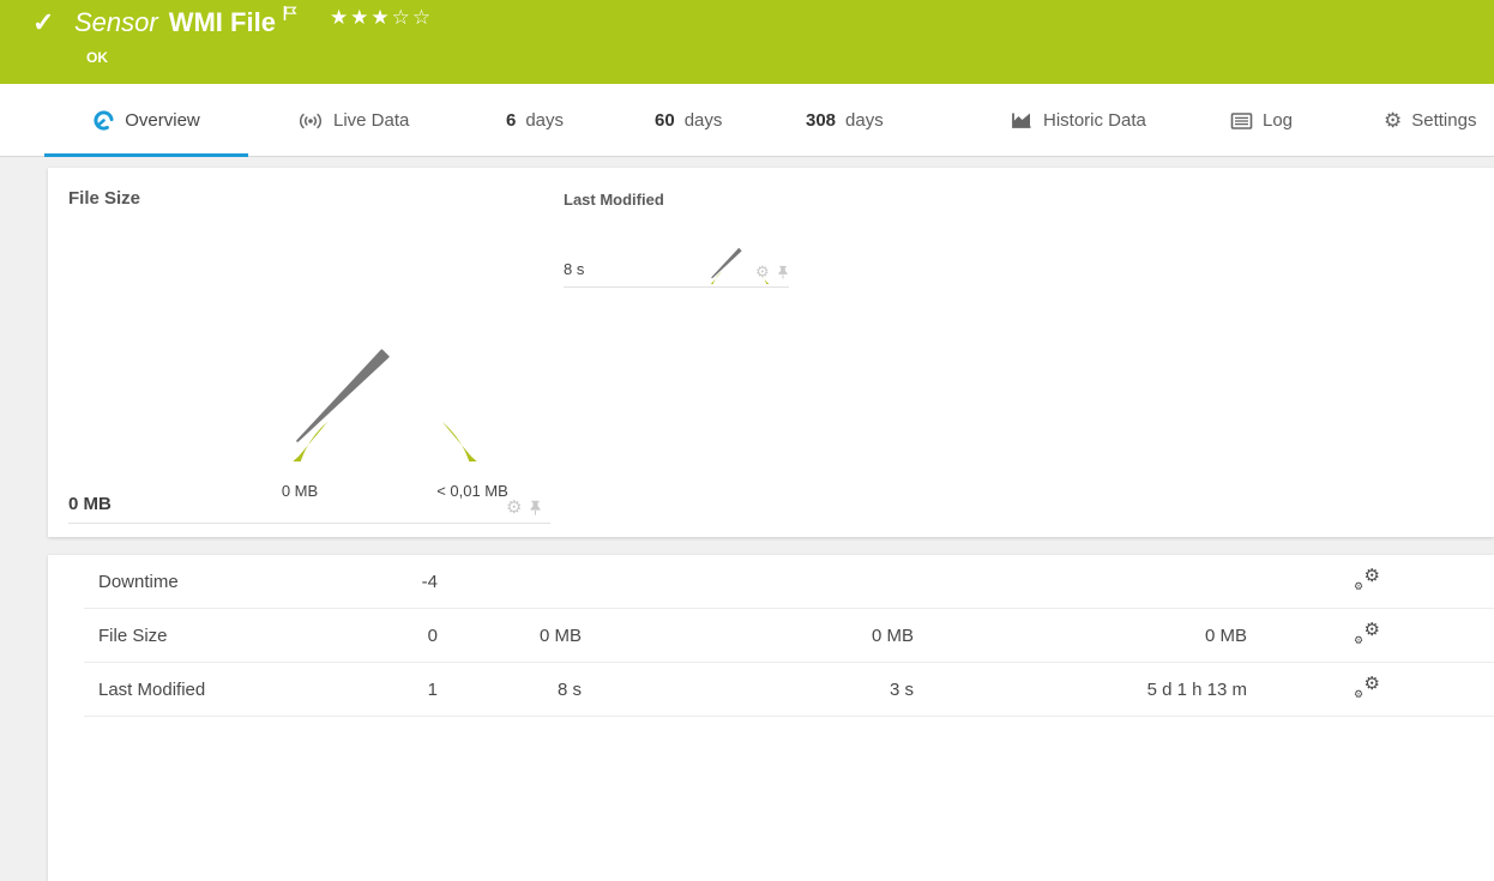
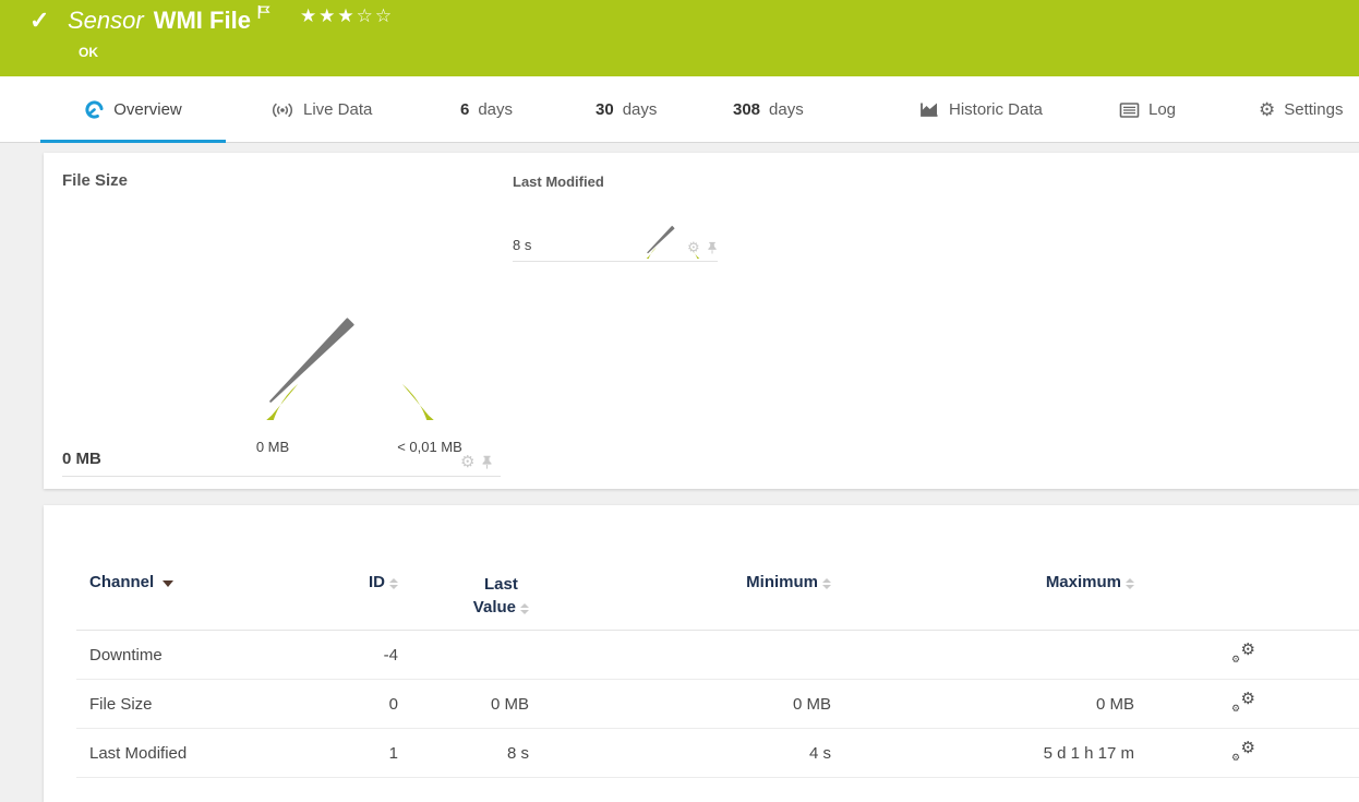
  ✓
  Sensor
  WMI File
  ★★★☆☆
  OK
  Overview
  Live Data
  6
  days
- 60
+ 30
  days
  308
  days
  Historic Data
  Log
  ⚙
  Settings
  File Size
  0 MB
  < 0,01 MB
  0 MB
  ⚙
  Last Modified
  8 s
  ⚙
+ Channel
+ ID
+ Last
+ Value
+ Minimum
+ Maximum
  Downtime
  -4
  ⚙
  ⚙
  File Size
  0
  0 MB
  0 MB
  0 MB
  ⚙
  ⚙
  Last Modified
  1
  8 s
- 3 s
+ 4 s
- 5 d 1 h 13 m
+ 5 d 1 h 17 m
  ⚙
  ⚙
